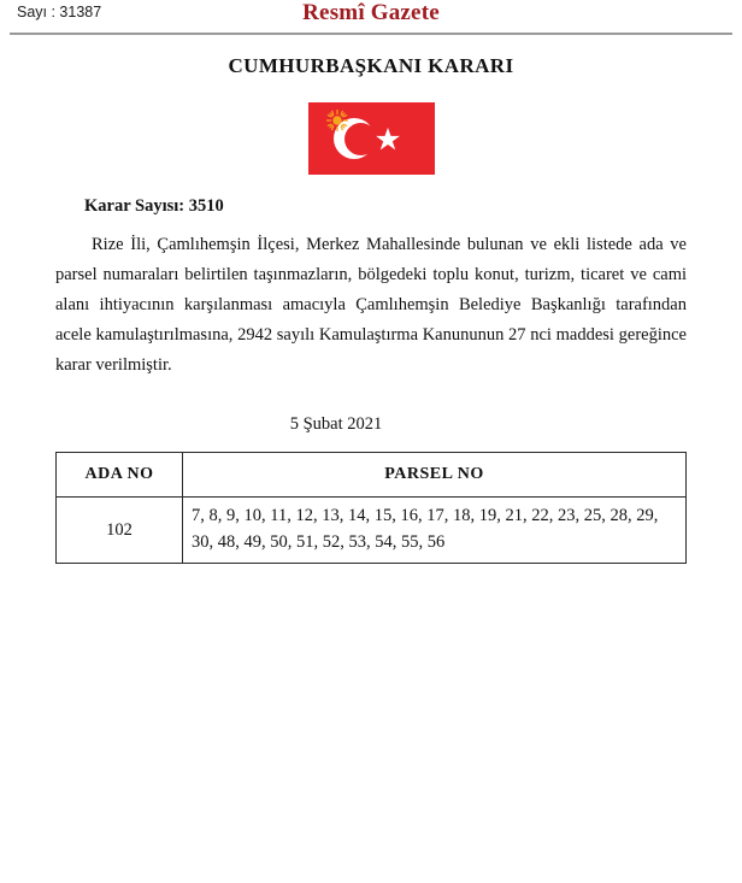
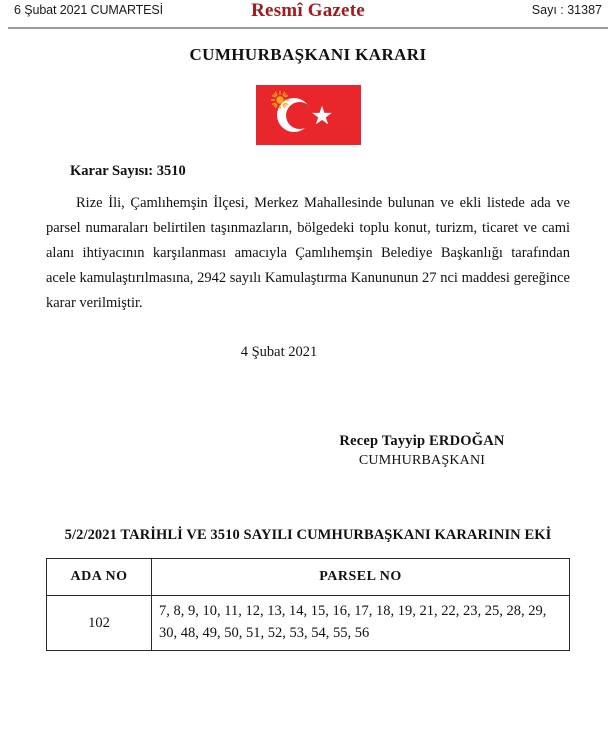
+ 6 Şubat 2021 CUMARTESİ
  Resmî Gazete
  Sayı : 31387
  CUMHURBAŞKANI KARARI
  Karar Sayısı: 3510
  Rize İli, Çamlıhemşin İlçesi, Merkez Mahallesinde bulunan ve ekli listede ada ve parsel numaraları belirtilen taşınmazların, bölgedeki toplu konut, turizm, ticaret ve cami alanı ihtiyacının karşılanması amacıyla Çamlıhemşin Belediye Başkanlığı tarafından acele kamulaştırılmasına, 2942 sayılı Kamulaştırma Kanununun 27 nci maddesi gereğince karar verilmiştir.
- 5 Şubat 2021
+ 4 Şubat 2021
+ Recep Tayyip ERDOĞAN
+ CUMHURBAŞKANI
+ 5/2/2021 TARİHLİ VE 3510 SAYILI CUMHURBAŞKANI KARARININ EKİ
  ADA NO	PARSEL NO
  102	7, 8, 9, 10, 11, 12, 13, 14, 15, 16, 17, 18, 19, 21, 22, 23, 25, 28, 29, 30, 48, 49, 50, 51, 52, 53, 54, 55, 56
